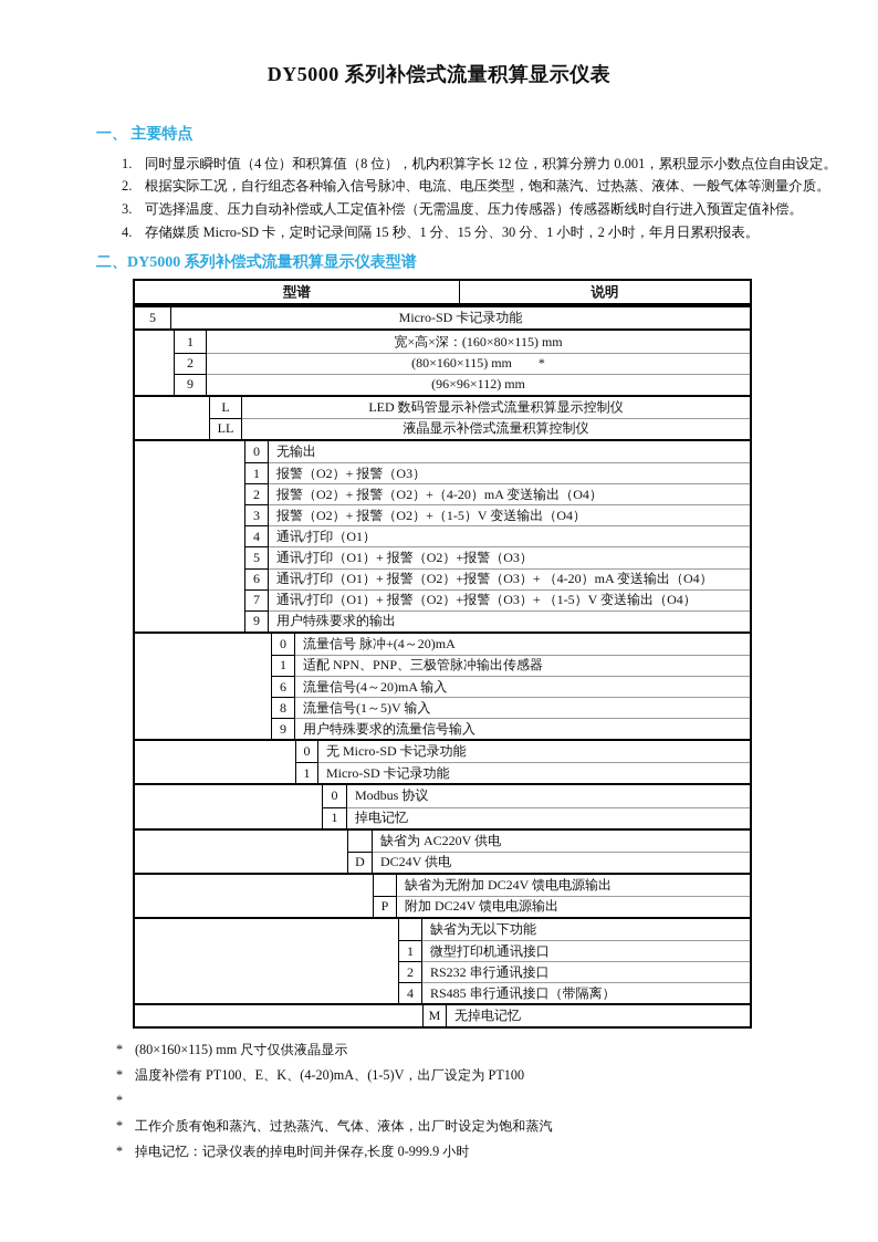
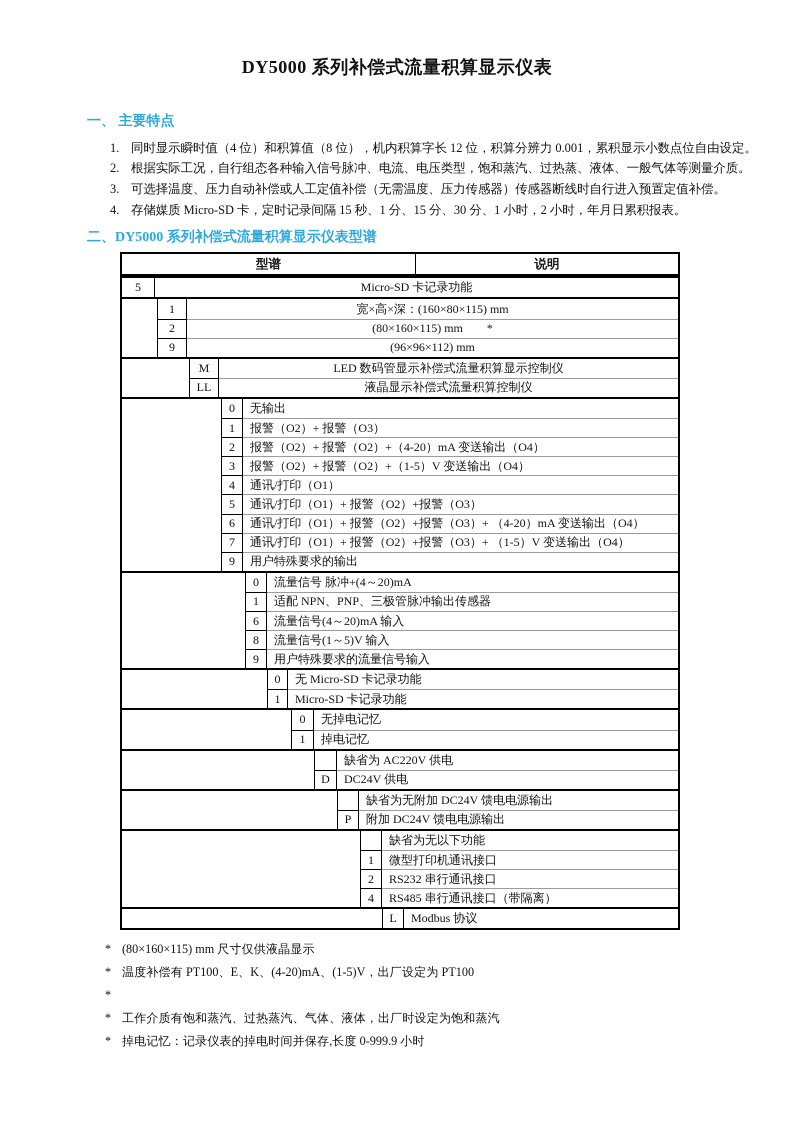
  DY5000 系列补偿式流量积算显示仪表
  一、 主要特点
  1.
  同时显示瞬时值（4 位）和积算值（8 位），机内积算字长 12 位，积算分辨力 0.001，累积显示小数点位自由设定。
  2.
  根据实际工况，自行组态各种输入信号脉冲、电流、电压类型，饱和蒸汽、过热蒸、液体、一般气体等测量介质。
  3.
  可选择温度、压力自动补偿或人工定值补偿（无需温度、压力传感器）传感器断线时自行进入预置定值补偿。
  4.
  存储媒质 Micro-SD 卡，定时记录间隔 15 秒、1 分、15 分、30 分、1 小时，2 小时，年月日累积报表。
  二、DY5000 系列补偿式流量积算显示仪表型谱
  型谱
  说明
  5
  Micro-SD 卡记录功能
  1
  宽×高×深：(160×80×115) mm
  2
  (80×160×115) mm *
  9
  (96×96×112) mm
- L
+ M
  LED 数码管显示补偿式流量积算显示控制仪
  LL
  液晶显示补偿式流量积算控制仪
  0
  无输出
  1
  报警（O2）+ 报警（O3）
  2
  报警（O2）+ 报警（O2）+（4-20）mA 变送输出（O4）
  3
  报警（O2）+ 报警（O2）+（1-5）V 变送输出（O4）
  4
  通讯/打印（O1）
  5
  通讯/打印（O1）+ 报警（O2）+报警（O3）
  6
  通讯/打印（O1）+ 报警（O2）+报警（O3）+ （4-20）mA 变送输出（O4）
  7
  通讯/打印（O1）+ 报警（O2）+报警（O3）+ （1-5）V 变送输出（O4）
  9
  用户特殊要求的输出
  0
  流量信号 脉冲+(4～20)mA
  1
  适配 NPN、PNP、三极管脉冲输出传感器
  6
  流量信号(4～20)mA 输入
  8
  流量信号(1～5)V 输入
  9
  用户特殊要求的流量信号输入
  0
  无 Micro-SD 卡记录功能
  1
  Micro-SD 卡记录功能
  0
- Modbus 协议
+ 无掉电记忆
  1
  掉电记忆
  缺省为 AC220V 供电
  D
  DC24V 供电
  缺省为无附加 DC24V 馈电电源输出
  P
  附加 DC24V 馈电电源输出
  缺省为无以下功能
  1
  微型打印机通讯接口
  2
  RS232 串行通讯接口
  4
  RS485 串行通讯接口（带隔离）
- M
+ L
- 无掉电记忆
+ Modbus 协议
  *
  (80×160×115) mm 尺寸仅供液晶显示
  *
  温度补偿有 PT100、E、K、(4-20)mA、(1-5)V，出厂设定为 PT100
  *
  *
  工作介质有饱和蒸汽、过热蒸汽、气体、液体，出厂时设定为饱和蒸汽
  *
  掉电记忆：记录仪表的掉电时间并保存,长度 0-999.9 小时
